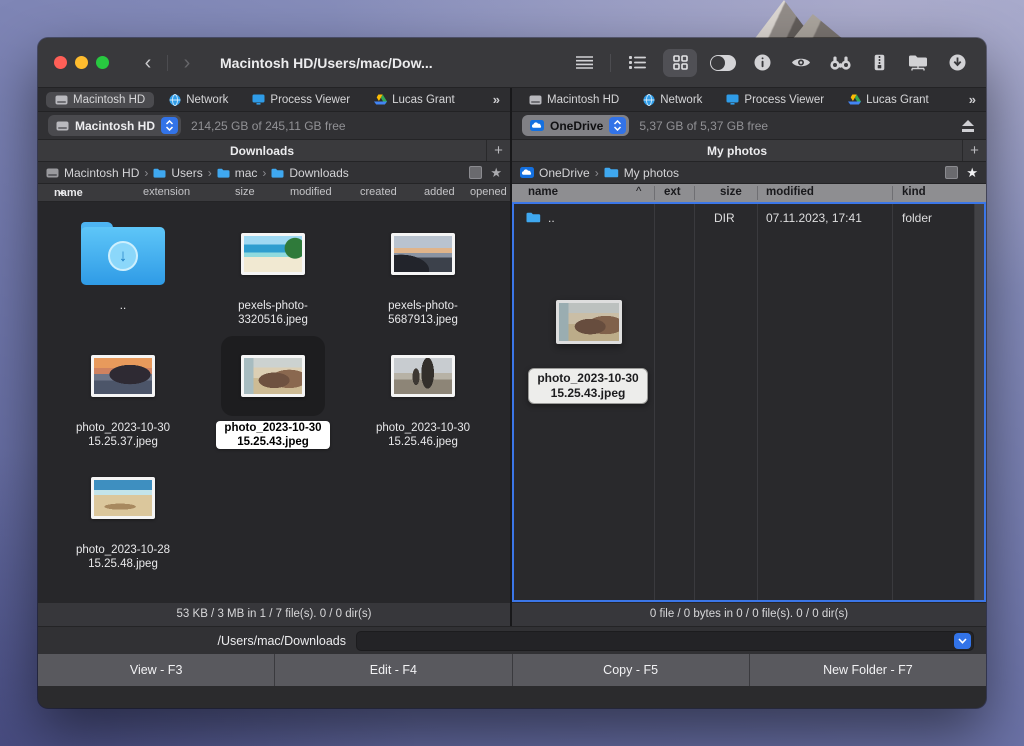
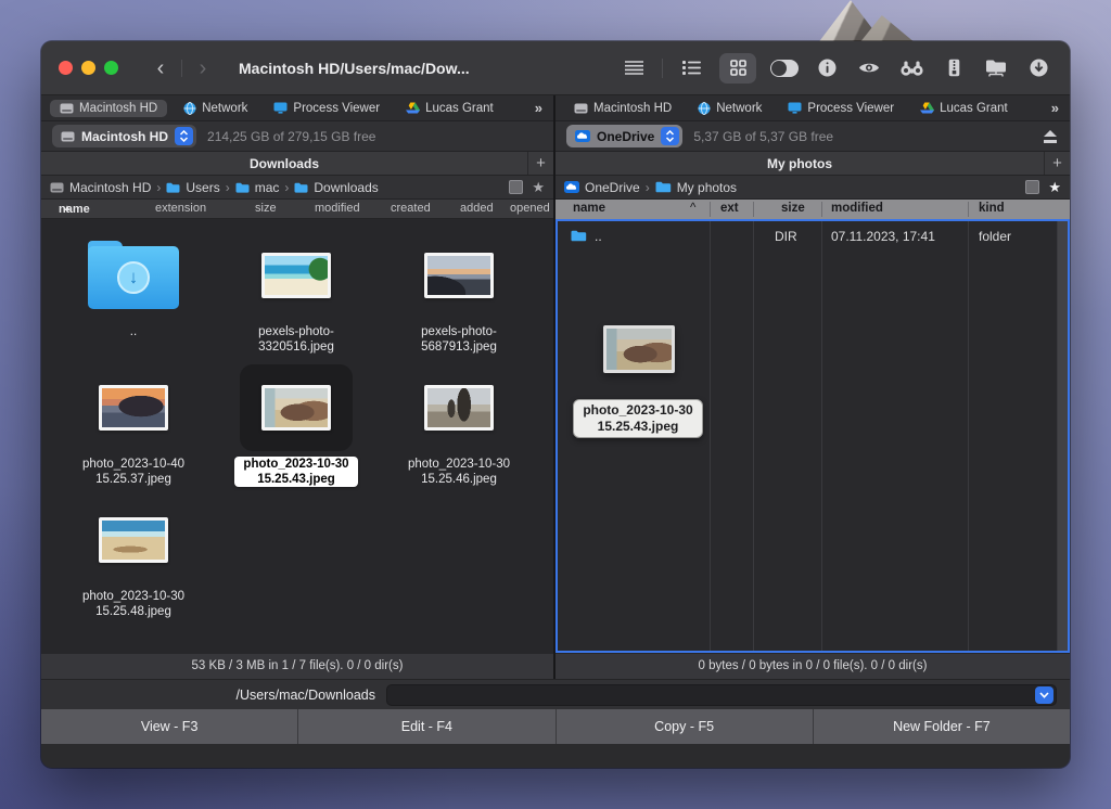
  ‹
  ›
  Macintosh HD/Users/mac/Dow...
  Macintosh HD
  Network
  Process Viewer
  Lucas Grant
  »
  Macintosh HD
- 214,25 GB of 245,11 GB free
+ 214,25 GB of 279,15 GB free
  Downloads
  +
  Macintosh HD
  ›
  Users
  ›
  mac
  ›
  Downloads
  ★
  name
  ▲
  extension
  size
  modified
  created
  added
  opened
  ↓
  ..
  pexels-photo-3320516.jpeg
  pexels-photo-5687913.jpeg
- photo_2023-10-30 15.25.37.jpeg
+ photo_2023-10-40 15.25.37.jpeg
  photo_2023-10-30 15.25.43.jpeg
  photo_2023-10-30 15.25.46.jpeg
- photo_2023-10-28 15.25.48.jpeg
+ photo_2023-10-30 15.25.48.jpeg
  53 KB / 3 MB in 1 / 7 file(s). 0 / 0 dir(s)
  Macintosh HD
  Network
  Process Viewer
  Lucas Grant
  »
  OneDrive
  5,37 GB of 5,37 GB free
  My photos
  +
  OneDrive
  ›
  My photos
  ★
  name
  ^
  ext
  size
  modified
  kind
  ..
  DIR
  07.11.2023, 17:41
  folder
  photo_2023-10-30 15.25.43.jpeg
- 0 file / 0 bytes in 0 / 0 file(s). 0 / 0 dir(s)
+ 0 bytes / 0 bytes in 0 / 0 file(s). 0 / 0 dir(s)
  /Users/mac/Downloads
  View - F3
  Edit - F4
  Copy - F5
  New Folder - F7
